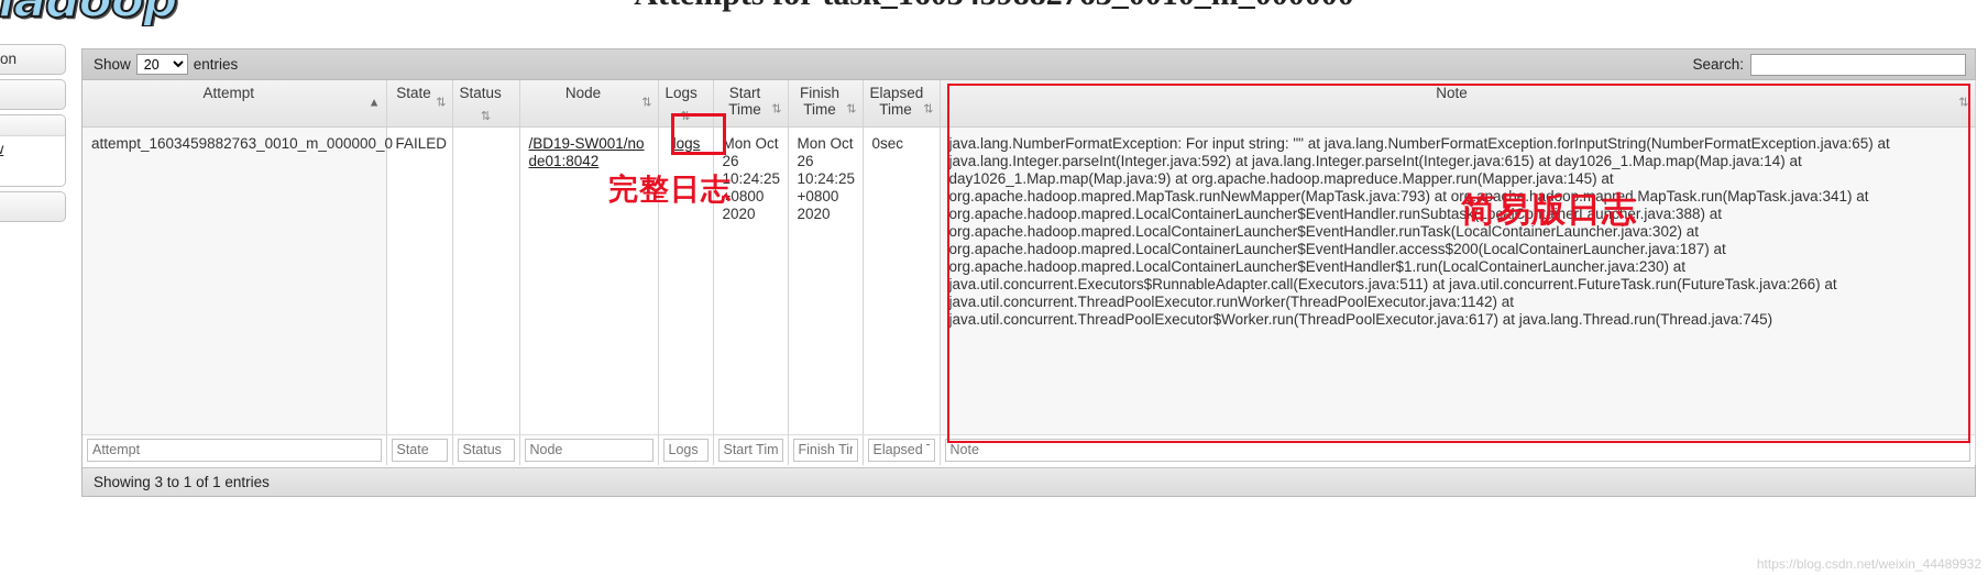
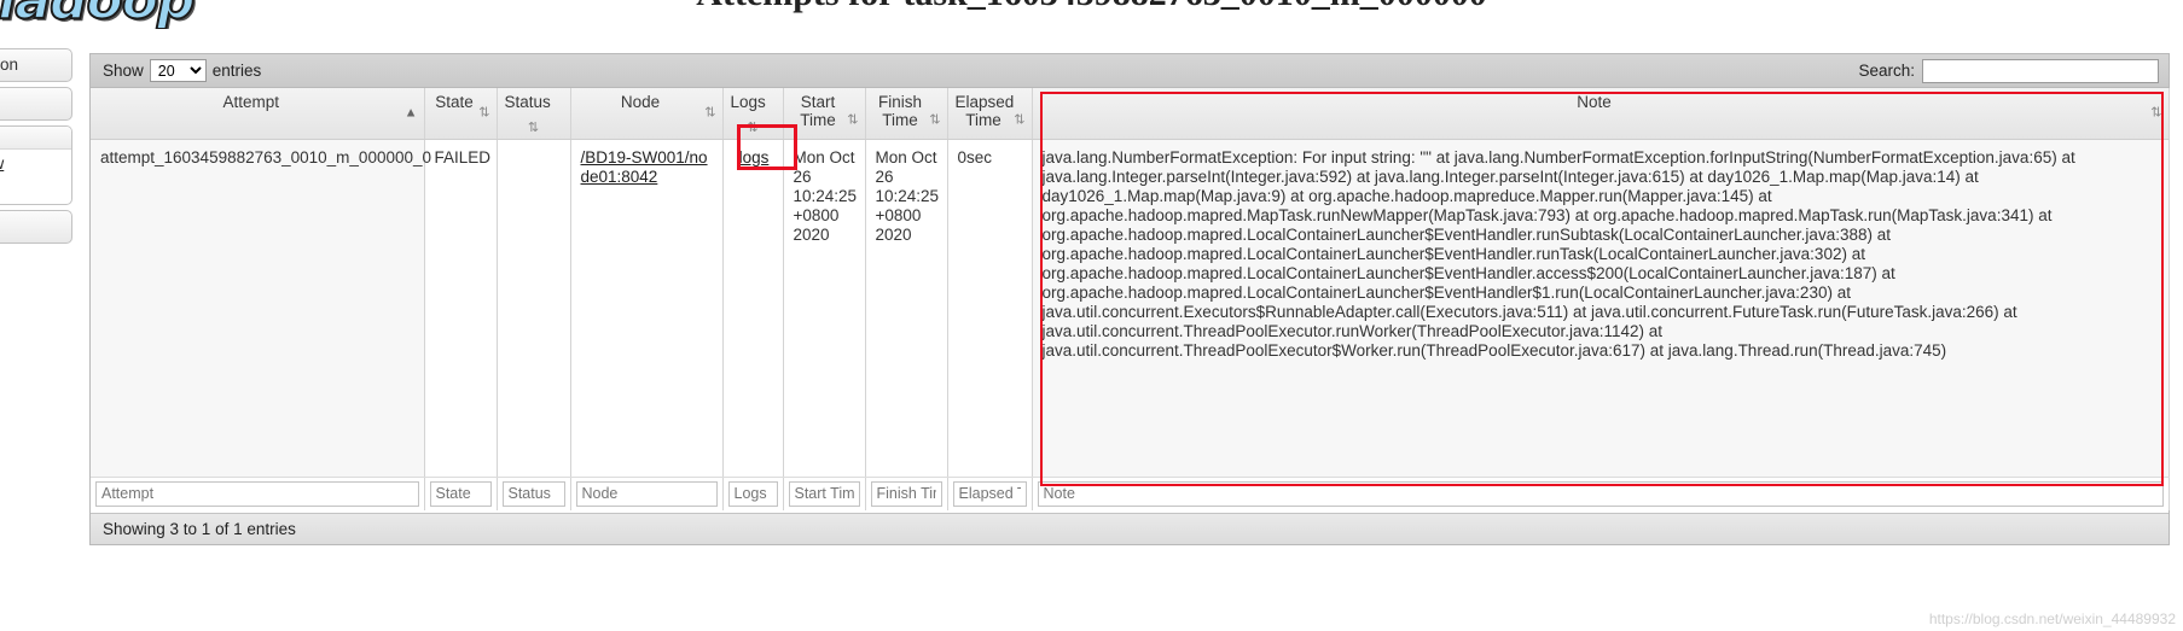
  adoop
  Show
  20
  entries
  Search:
  Attempt ▲	State ⇅	Status ⇅	Node ⇅	Logs ⇅	Start Time ⇅	Finish Time ⇅	Elapsed Time ⇅	Note ⇅
  attempt_1603459882763_0010_m_000000_0	FAILED		/BD19-SW001/node01:8042	logs	Mon Oct 26 10:24:25 +0800 2020	Mon Oct 26 10:24:25 +0800 2020	0sec	java.lang.NumberFormatException: For input string: "" at java.lang.NumberFormatException.forInputString(NumberFormatException.java:65) at java.lang.Integer.parseInt(Integer.java:592) at java.lang.Integer.parseInt(Integer.java:615) at day1026_1.Map.map(Map.java:14) at day1026_1.Map.map(Map.java:9) at org.apache.hadoop.mapreduce.Mapper.run(Mapper.java:145) at org.apache.hadoop.mapred.MapTask.runNewMapper(MapTask.java:793) at org.apache.hadoop.mapred.MapTask.run(MapTask.java:341) at org.apache.hadoop.mapred.LocalContainerLauncher$EventHandler.runSubtask(LocalContainerLauncher.java:388) at org.apache.hadoop.mapred.LocalContainerLauncher$EventHandler.runTask(LocalContainerLauncher.java:302) at org.apache.hadoop.mapred.LocalContainerLauncher$EventHandler.access$200(LocalContainerLauncher.java:187) at org.apache.hadoop.mapred.LocalContainerLauncher$EventHandler$1.run(LocalContainerLauncher.java:230) at java.util.concurrent.Executors$RunnableAdapter.call(Executors.java:511) at java.util.concurrent.FutureTask.run(FutureTask.java:266) at java.util.concurrent.ThreadPoolExecutor.runWorker(ThreadPoolExecutor.java:1142) at java.util.concurrent.ThreadPoolExecutor$Worker.run(ThreadPoolExecutor.java:617) at java.lang.Thread.run(Thread.java:745)
  Attempt	State	Status	Node	Logs	Start Tim	Finish Ti	Elapsed	Note
  Showing 3 to 1 of 1 entries
- 完整日志
- 简易版日志
  https://blog.csdn.net/weixin_44489932
